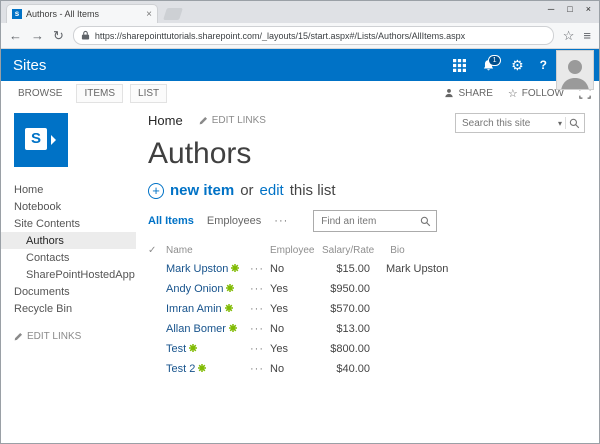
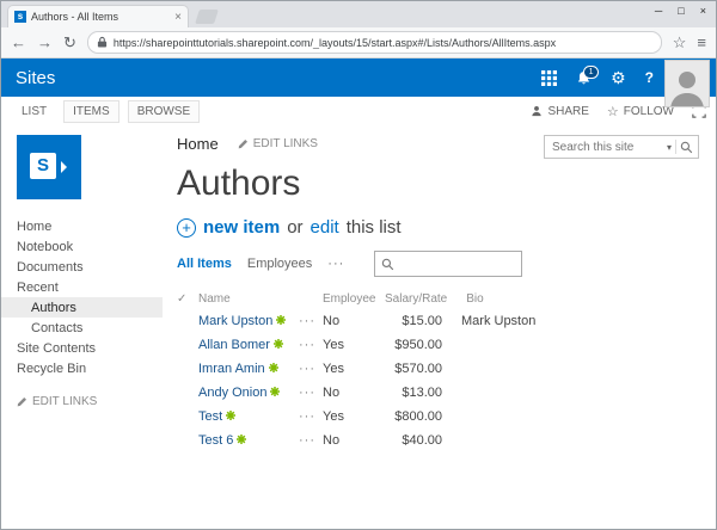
  s
  Authors - All Items
  ×
  ─
  □
  ×
  ←
  →
  ↻
  https://sharepointtutorials.sharepoint.com/_layouts/15/start.aspx#/Lists/Authors/AllItems.aspx
  ☆
  ≡
  Sites
  ⚙
  ?
- BROWSE
+ LIST
  ITEMS
- LIST
+ BROWSE
  SHARE
  ☆
  FOLLOW
  S
  Home
  Notebook
- Site Contents
+ Documents
+ Recent
  Authors
  Contacts
- SharePointHostedApp
- Documents
+ Site Contents
  Recycle Bin
  EDIT LINKS
  Home
  EDIT LINKS
  Search this site
  ▾
  Authors
  +
  new item
  or
  edit
  this list
  All Items
  Employees
  ···
- Find an item
  ✓
  Name
  Employee
  Salary/Rate
  Bio
  Mark Upston
  ···
  No
  $15.00
  Mark Upston
- Andy Onion
+ Allan Bomer
  ···
  Yes
  $950.00
  Imran Amin
  ···
  Yes
  $570.00
- Allan Bomer
+ Andy Onion
  ···
  No
  $13.00
  Test
  ···
  Yes
  $800.00
- Test 2
+ Test 6
  ···
  No
  $40.00
